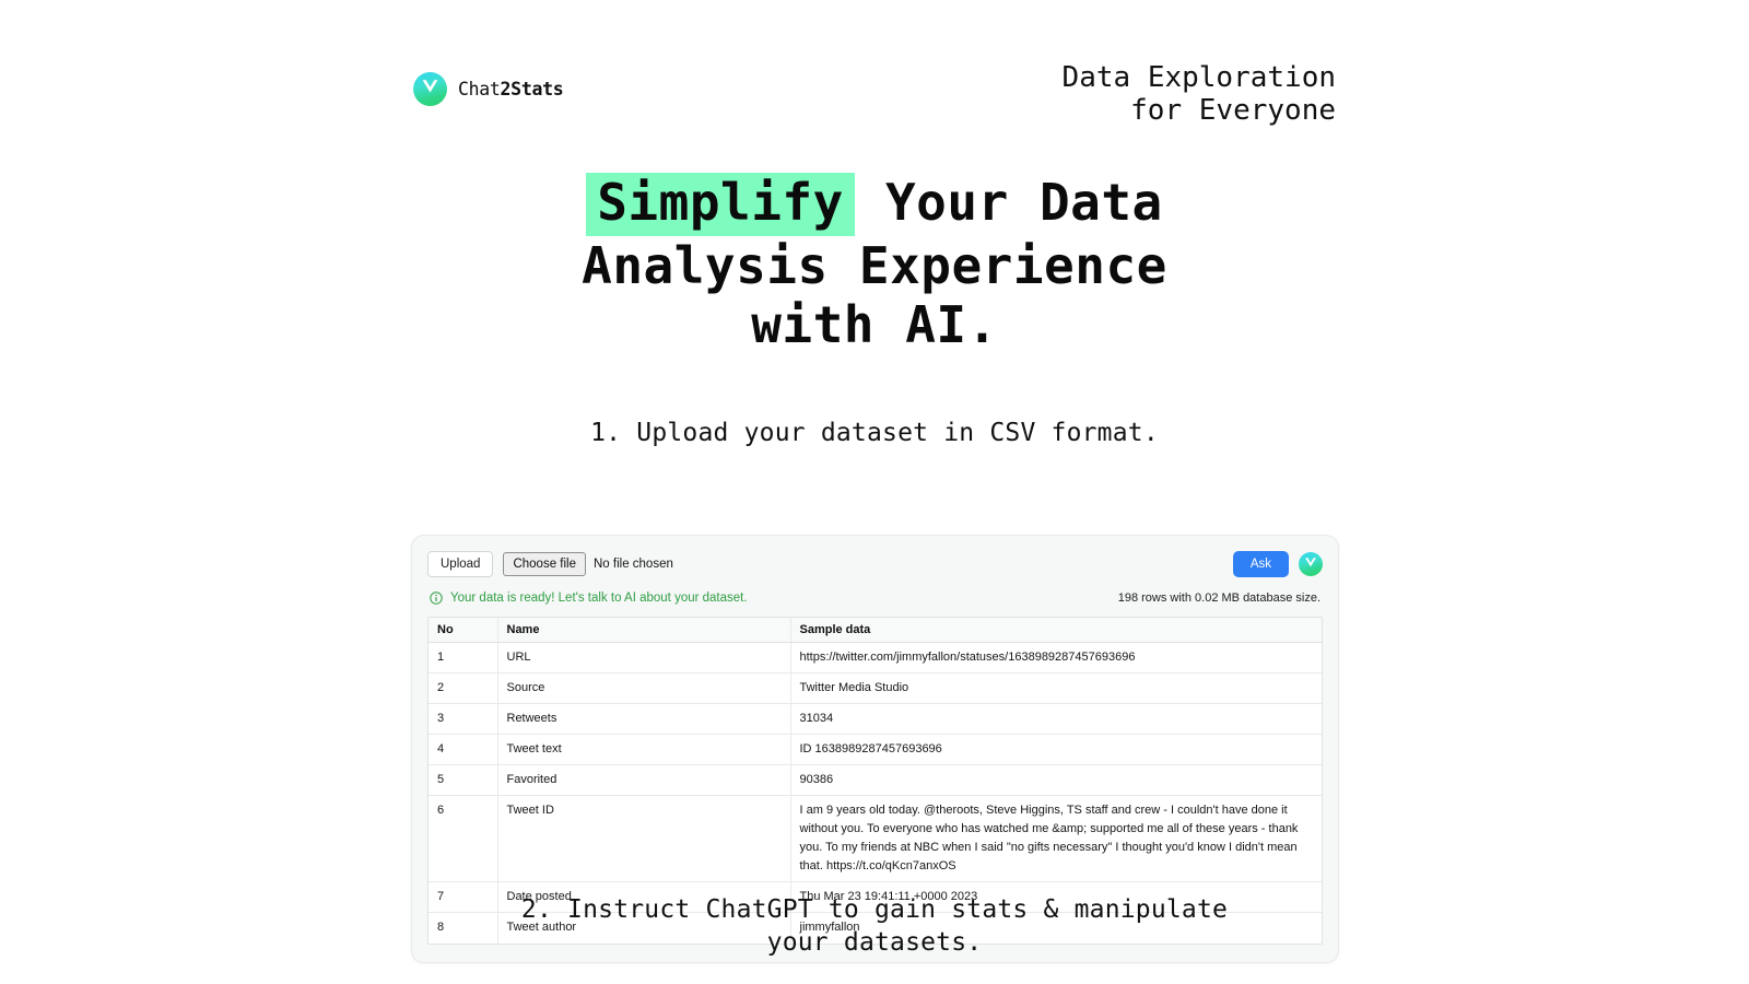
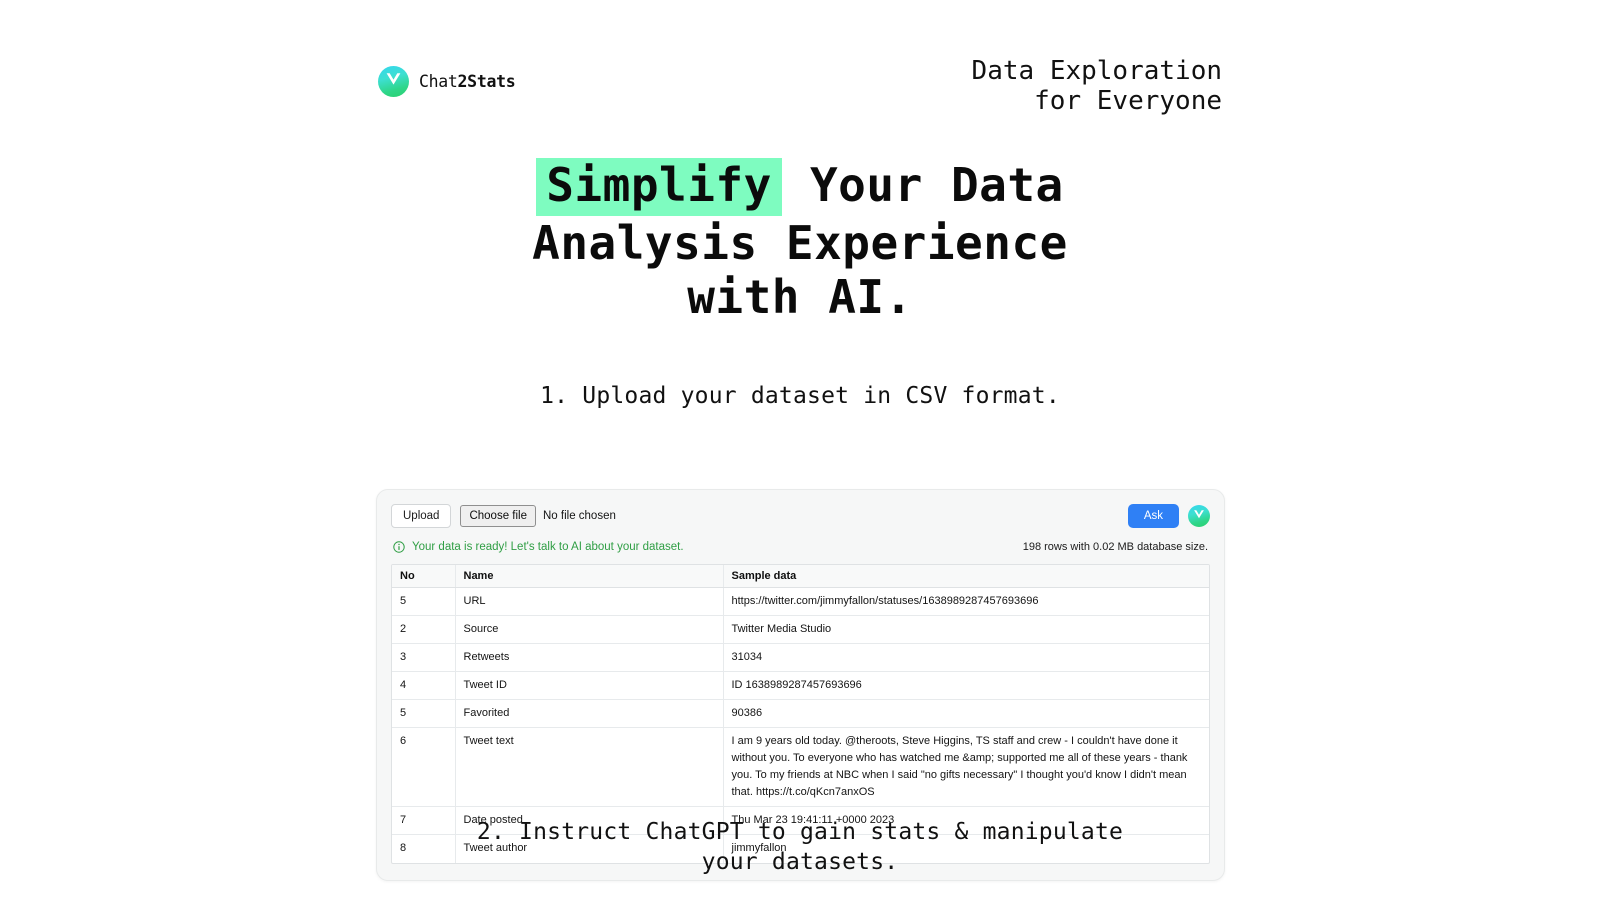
  Chat2Stats
  Data Exploration
  for Everyone
  Simplify Your Data
  Analysis Experience
  with AI.
  1. Upload your dataset in CSV format.
  Upload
  Choose file
  No file chosen
  Ask
  Your data is ready! Let's talk to AI about your dataset.
  198 rows with 0.02 MB database size.
  No	Name	Sample data
- 1	URL	https://twitter.com/jimmyfallon/statuses/1638989287457693696
+ 5	URL	https://twitter.com/jimmyfallon/statuses/1638989287457693696
  2	Source	Twitter Media Studio
  3	Retweets	31034
- 4	Tweet text	ID 1638989287457693696
+ 4	Tweet ID	ID 1638989287457693696
  5	Favorited	90386
- 6	Tweet ID	I am 9 years old today. @theroots, Steve Higgins, TS staff and crew - I couldn't have done it without you. To everyone who has watched me &amp; supported me all of these years - thank you. To my friends at NBC when I said "no gifts necessary" I thought you'd know I didn't mean that. https://t.co/qKcn7anxOS
+ 6	Tweet text	I am 9 years old today. @theroots, Steve Higgins, TS staff and crew - I couldn't have done it without you. To everyone who has watched me &amp; supported me all of these years - thank you. To my friends at NBC when I said "no gifts necessary" I thought you'd know I didn't mean that. https://t.co/qKcn7anxOS
  7	Date posted	Thu Mar 23 19:41:11 +0000 2023
  8	Tweet author	jimmyfallon
  2. Instruct ChatGPT to gain stats & manipulate
  your datasets.
